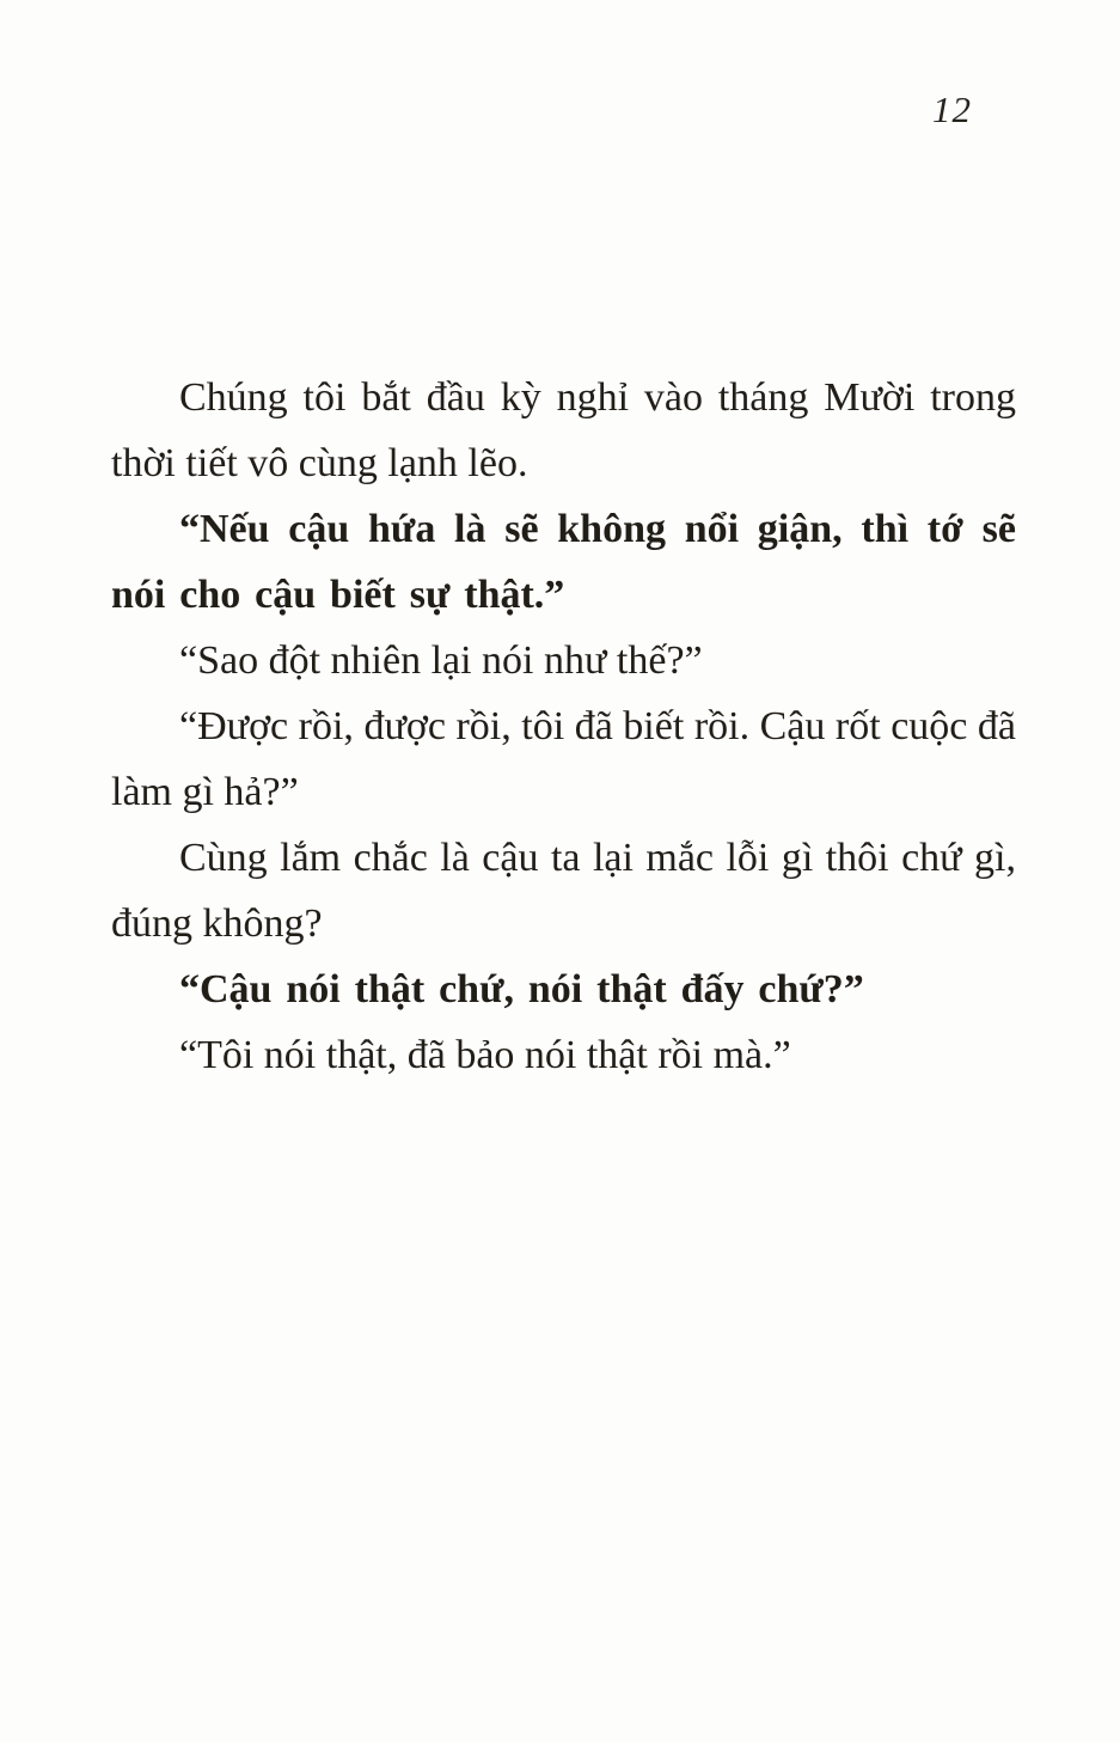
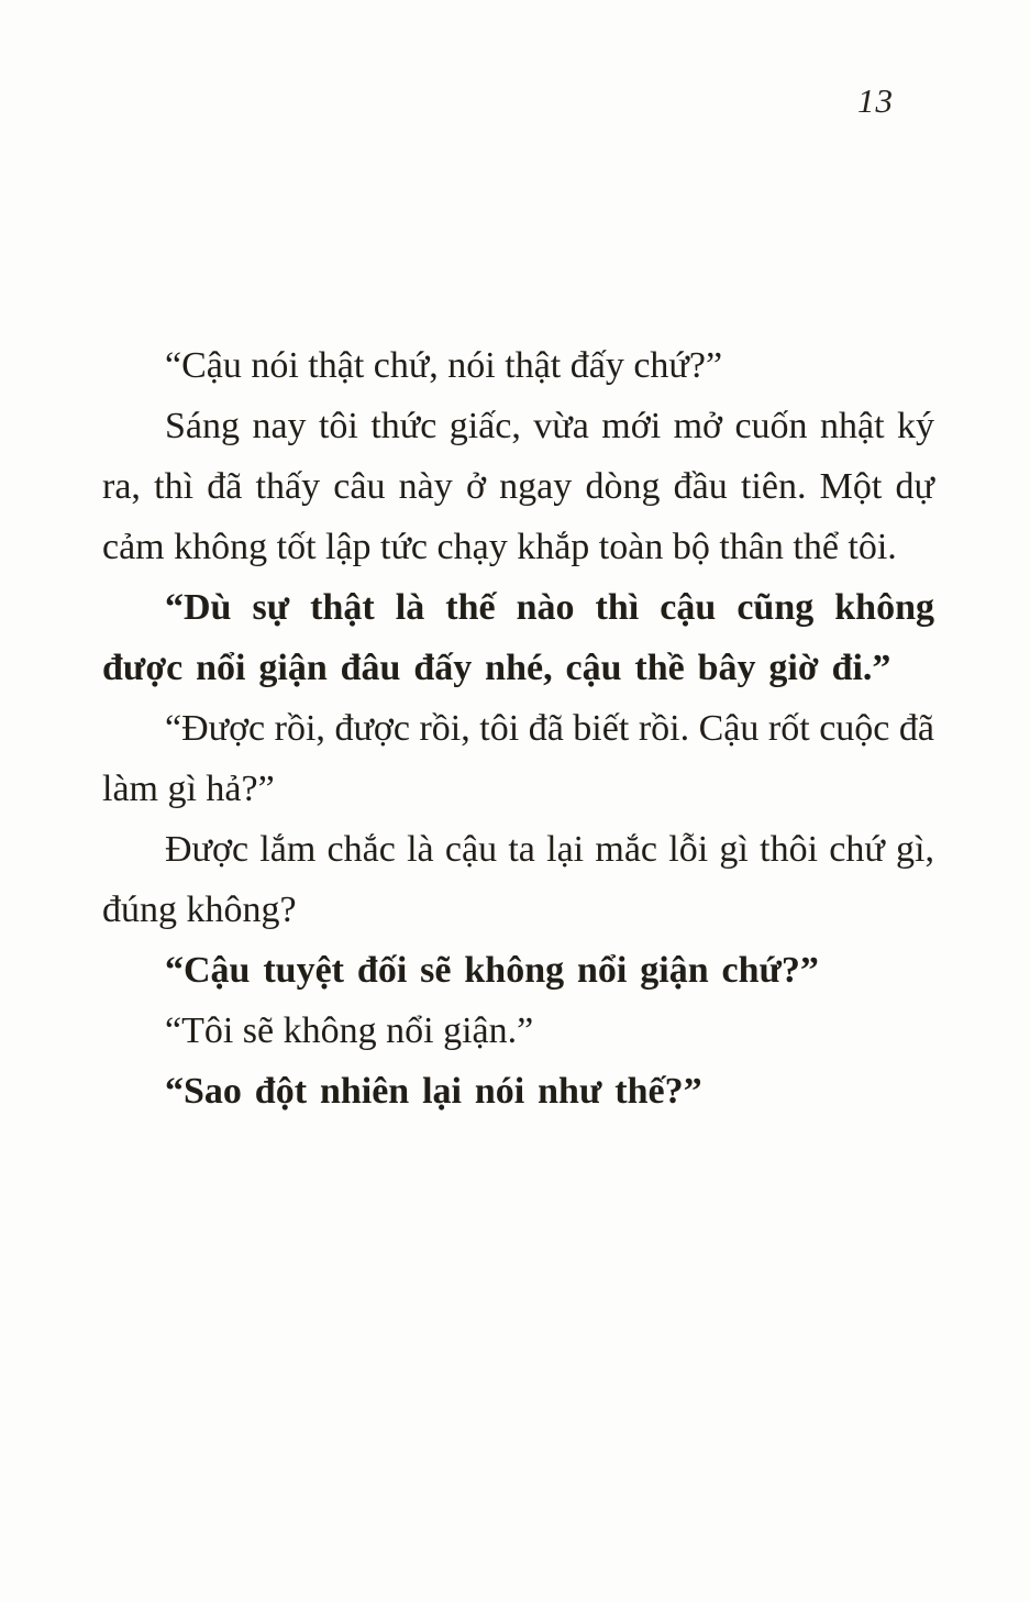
- 12
+ 13
- Chúng tôi bắt đầu kỳ nghỉ vào tháng Mười trong thời tiết vô cùng lạnh lẽo.
- “Nếu cậu hứa là sẽ không nổi giận, thì tớ sẽ nói cho cậu biết sự thật.”
- “Sao đột nhiên lại nói như thế?”
+ “Cậu nói thật chứ, nói thật đấy chứ?”
+ Sáng nay tôi thức giấc, vừa mới mở cuốn nhật ký ra, thì đã thấy câu này ở ngay dòng đầu tiên. Một dự cảm không tốt lập tức chạy khắp toàn bộ thân thể tôi.
+ “Dù sự thật là thế nào thì cậu cũng không được nổi giận đâu đấy nhé, cậu thề bây giờ đi.”
  “Được rồi, được rồi, tôi đã biết rồi. Cậu rốt cuộc đã làm gì hả?”
- Cùng lắm chắc là cậu ta lại mắc lỗi gì thôi chứ gì, đúng không?
+ Được lắm chắc là cậu ta lại mắc lỗi gì thôi chứ gì, đúng không?
+ “Cậu tuyệt đối sẽ không nổi giận chứ?”
+ “Tôi sẽ không nổi giận.”
- “Cậu nói thật chứ, nói thật đấy chứ?”
+ “Sao đột nhiên lại nói như thế?”
- “Tôi nói thật, đã bảo nói thật rồi mà.”
